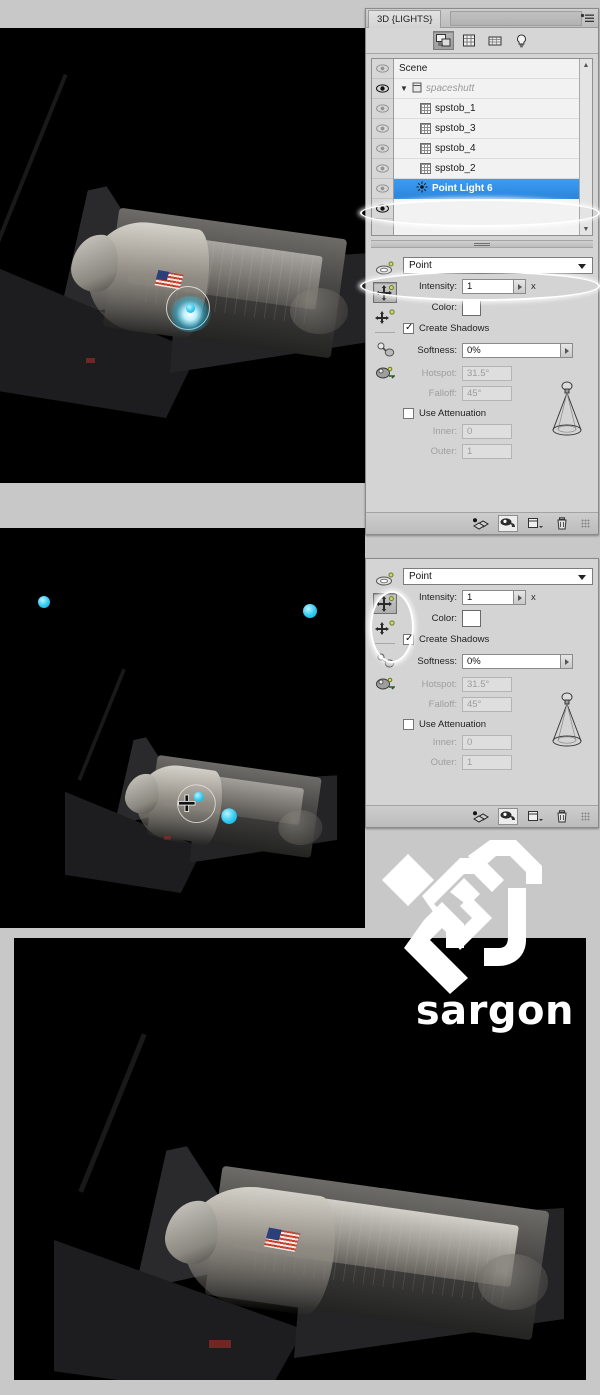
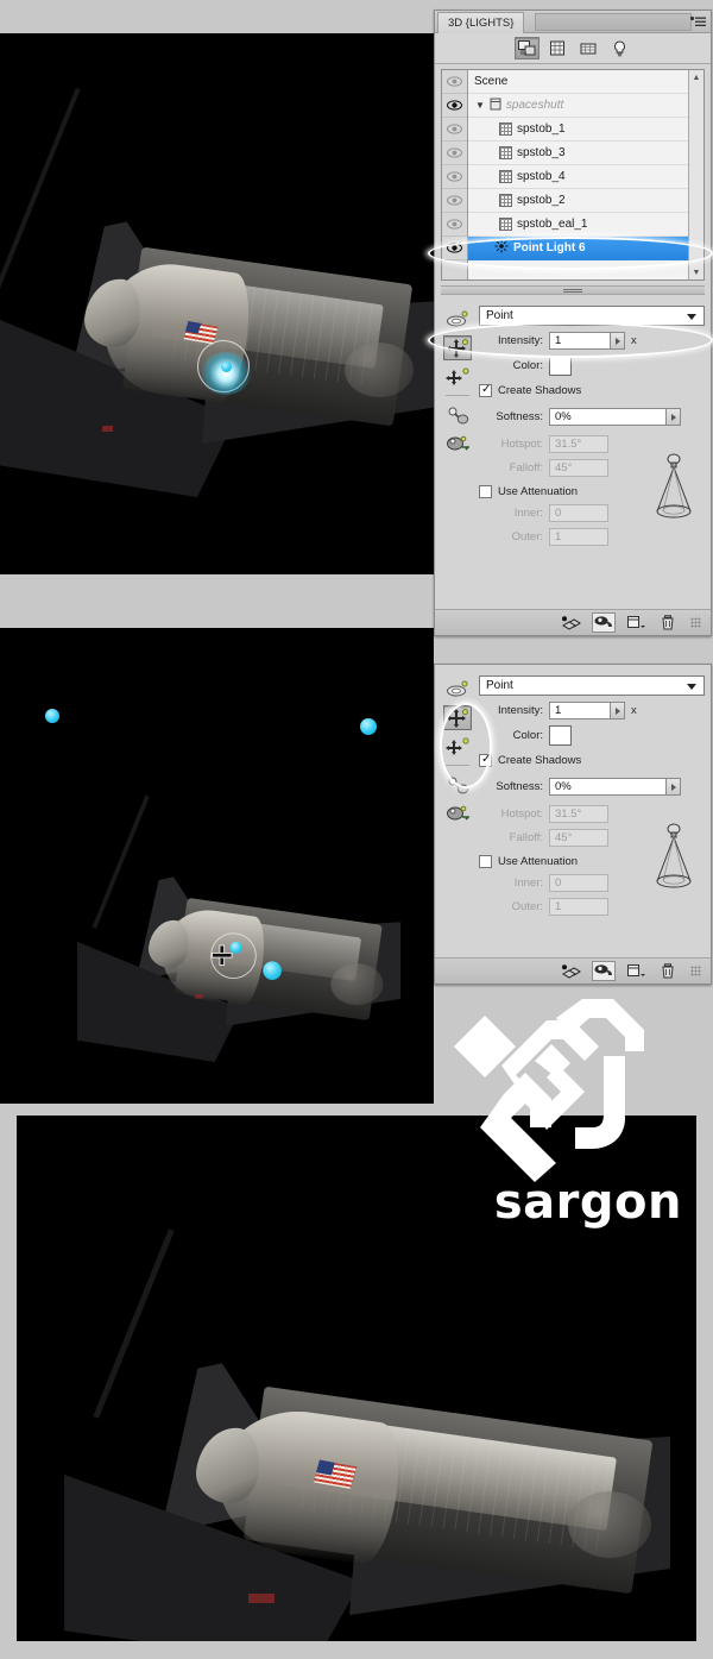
  3D {LIGHTS}
  Scene
  ▼
  spaceshutt
  spstob_1
  spstob_3
  spstob_4
  spstob_2
+ spstob_eal_1
  Point Light 6
  Point
  Intensity:
  1
  x
  Color:
  Create Shadows
  Softness:
  0%
  Hotspot:
  31.5°
  Falloff:
  45°
  Use Attenuation
  Inner:
  0
  Outer:
  1
  Point
  Intensity:
  1
  x
  Color:
  Create Shadows
  Softness:
  0%
  Hotspot:
  31.5°
  Falloff:
  45°
  Use Attenuation
  Inner:
  0
  Outer:
  1
  sargon
